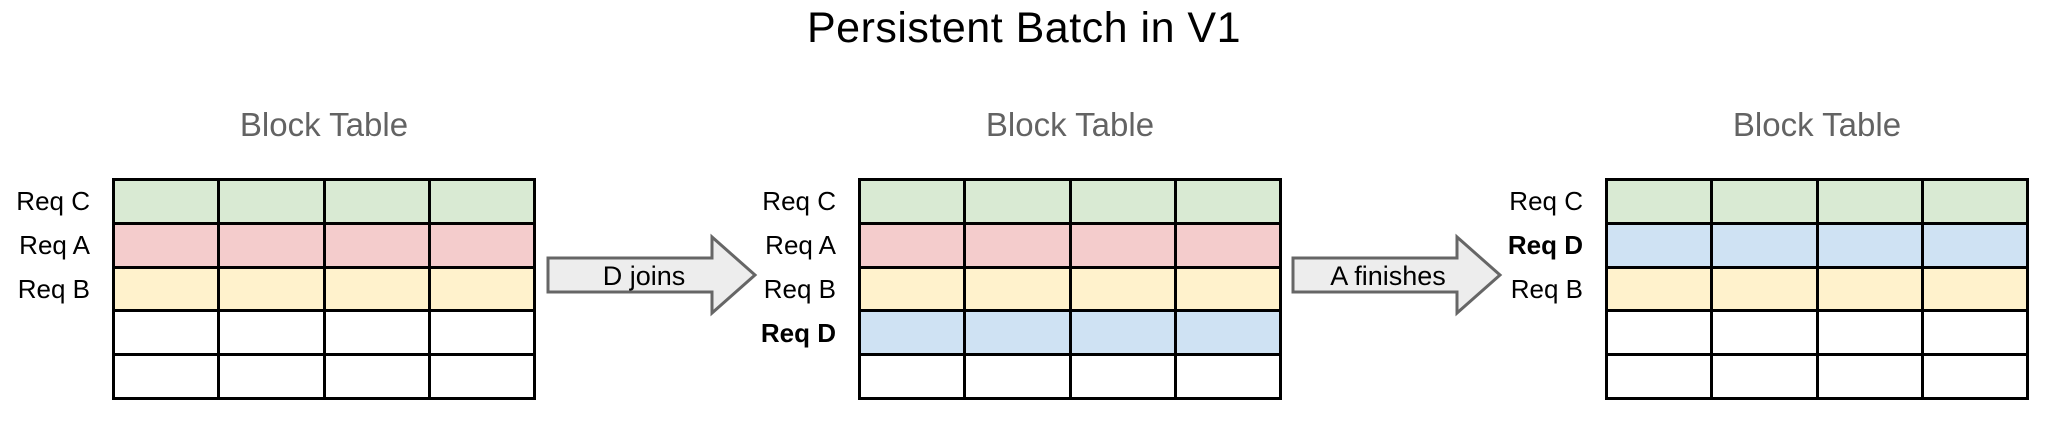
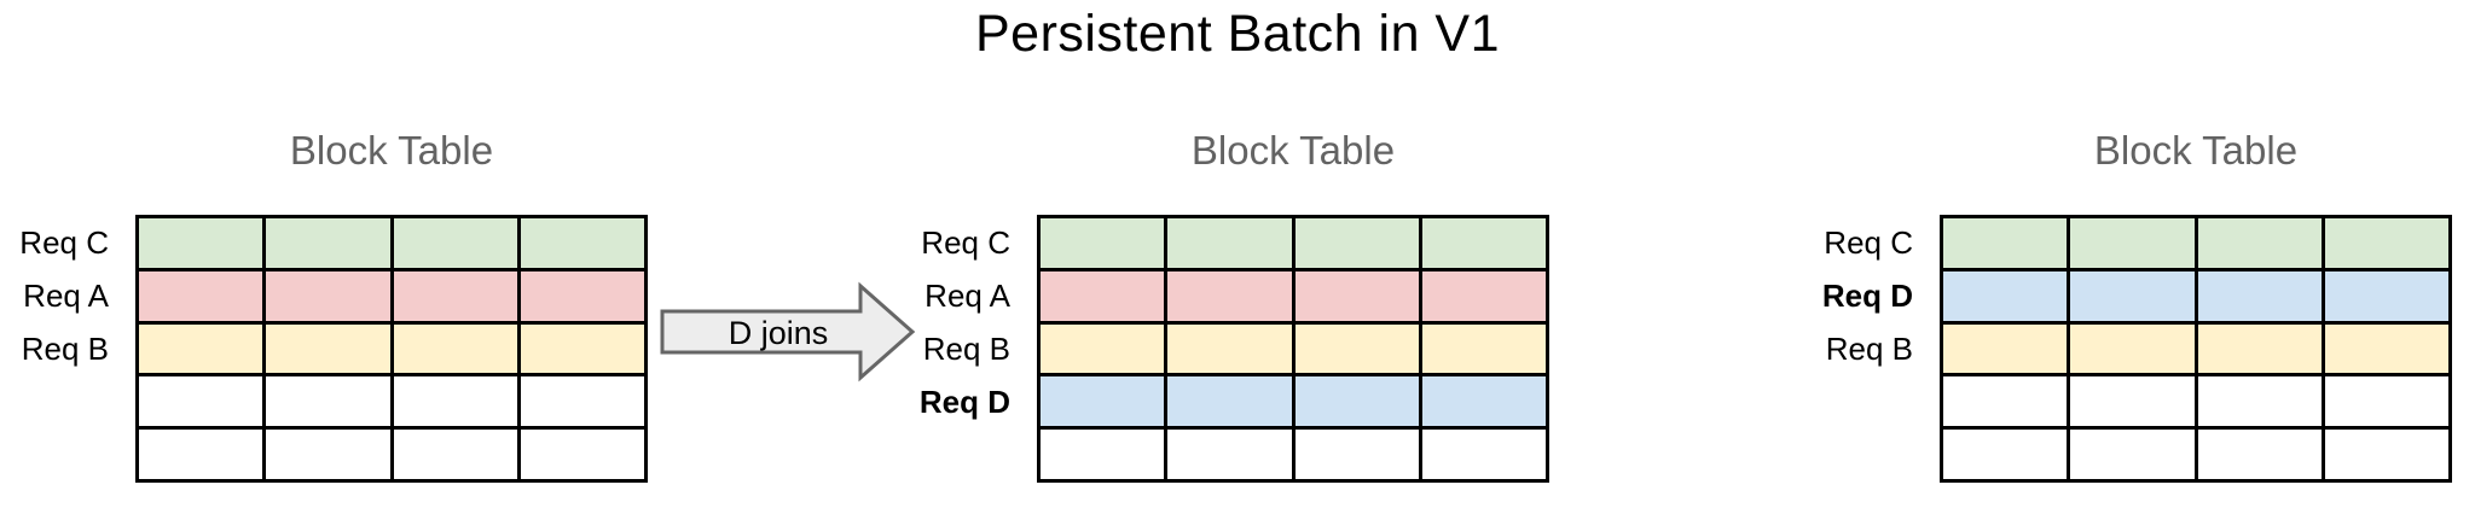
  Persistent Batch in V1
  Block Table
  Req C
  Req A
  Req B
  D joins
  Block Table
  Req C
  Req A
  Req B
  Req D
- A finishes
  Block Table
  Req C
  Req D
  Req B
